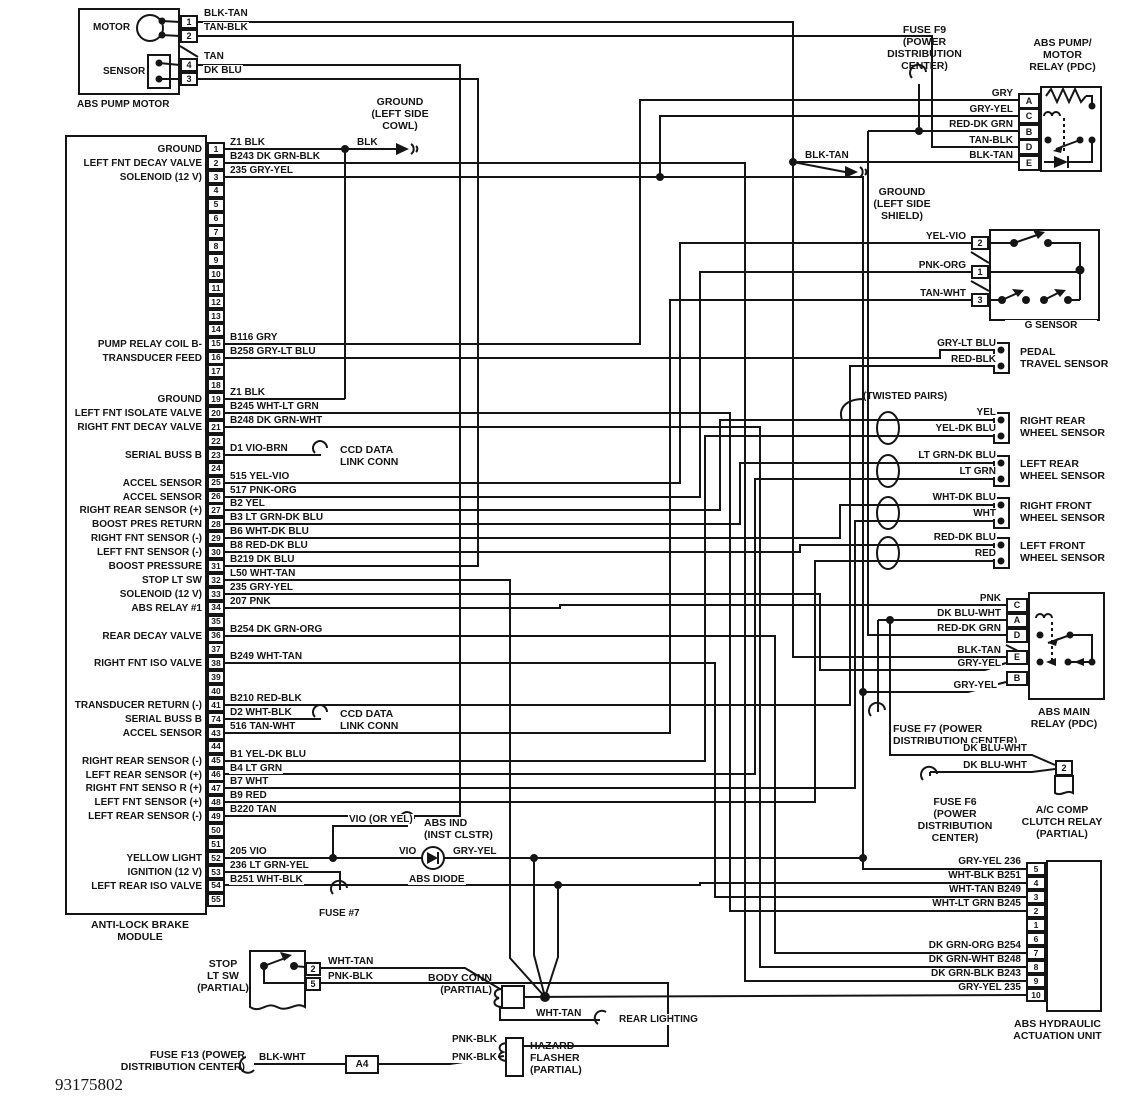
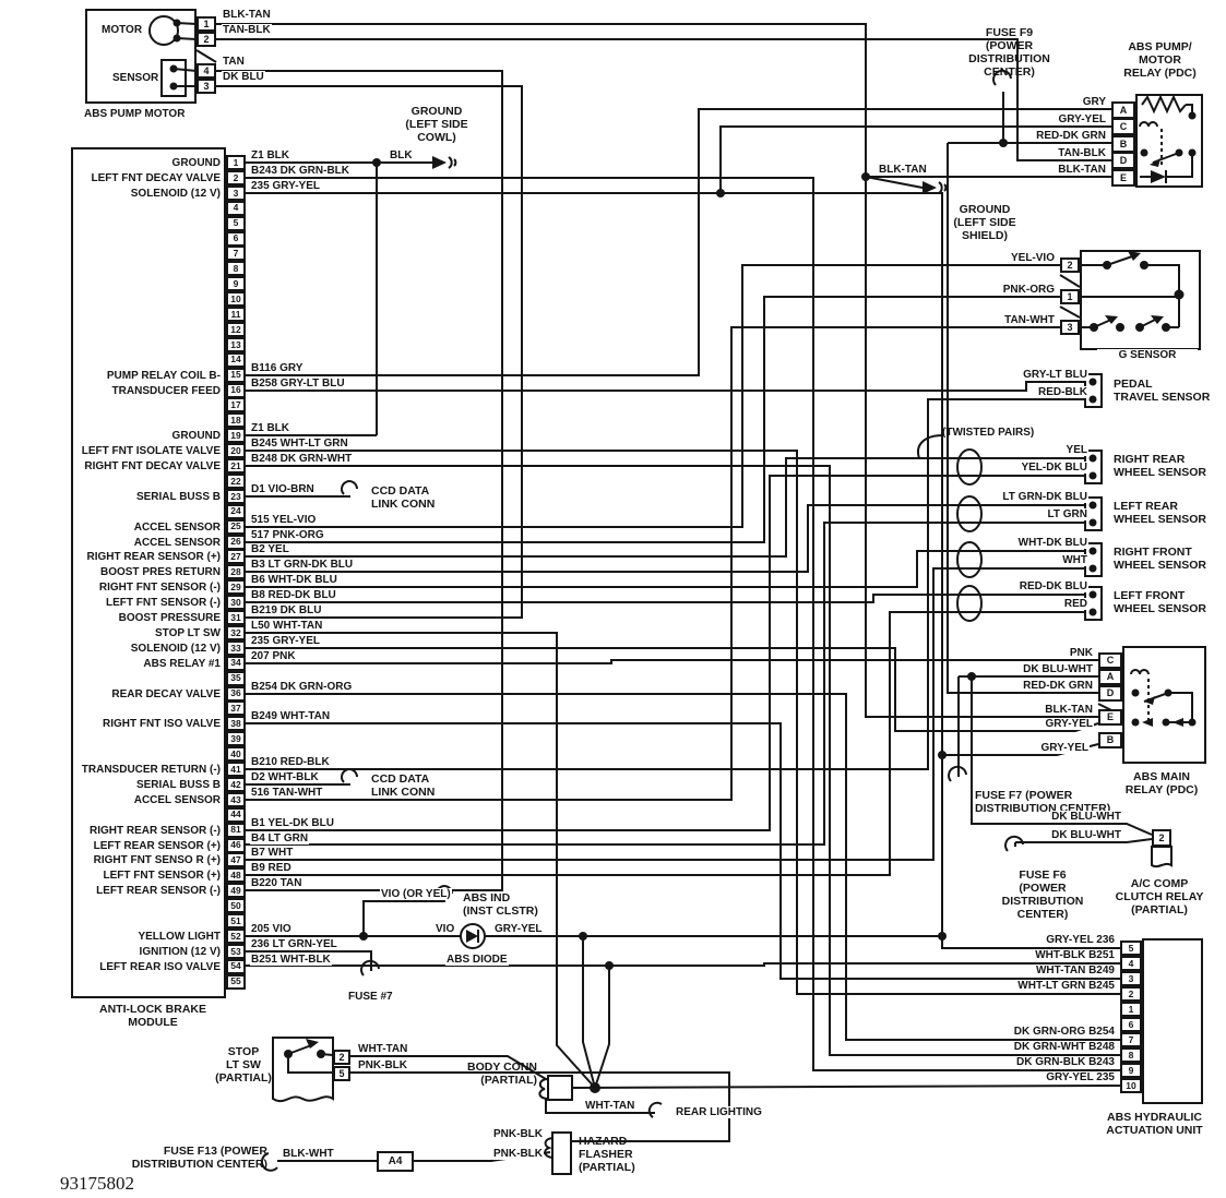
  MOTOR
  SENSOR
  ABS PUMP MOTOR
  GROUND
  (LEFT SIDE
  COWL)
  BLK
  GROUND
  (LEFT SIDE
  SHIELD)
  BLK-TAN
  FUSE F9
  (POWER
  DISTRIBUTION
  CENTER)
  ABS PUMP/
  MOTOR
  RELAY (PDC)
  G SENSOR
  PEDAL
  TRAVEL SENSOR
  (TWISTED PAIRS)
  ABS MAIN
  RELAY (PDC)
  FUSE F7 (POWER
  DISTRIBUTION CENTER)
  FUSE F6
  (POWER
  DISTRIBUTION
  CENTER)
  A/C COMP
  CLUTCH RELAY
  (PARTIAL)
  2
  DK BLU-WHT
  DK BLU-WHT
  GRY-YEL
  ABS HYDRAULIC
  ACTUATION UNIT
  CCD DATA
  LINK CONN
  CCD DATA
  LINK CONN
  VIO (OR YEL)
  ABS IND
  (INST CLSTR)
  VIO
  GRY-YEL
  ABS DIODE
  FUSE #7
  ANTI-LOCK BRAKE
  MODULE
  STOP
  LT SW
  (PARTIAL)
  BODY CONN
  (PARTIAL)
  WHT-TAN
  REAR LIGHTING
  HAZARD
  FLASHER
  (PARTIAL)
  PNK-BLK
  PNK-BLK
  FUSE F13 (POWER
  DISTRIBUTION CENTER)
  BLK-WHT
  A4
  93175802
  1
  GROUND
  Z1 BLK
  2
  LEFT FNT DECAY VALVE
  B243 DK GRN-BLK
  3
  SOLENOID (12 V)
  235 GRY-YEL
  4
  5
  6
  7
  8
  9
  10
  11
  12
  13
  14
  15
  PUMP RELAY COIL B-
  B116 GRY
  16
  TRANSDUCER FEED
  B258 GRY-LT BLU
  17
  18
  19
  GROUND
  Z1 BLK
  20
  LEFT FNT ISOLATE VALVE
  B245 WHT-LT GRN
  21
  RIGHT FNT DECAY VALVE
  B248 DK GRN-WHT
  22
  23
  SERIAL BUSS B
  D1 VIO-BRN
  24
  25
  ACCEL SENSOR
  515 YEL-VIO
  26
  ACCEL SENSOR
  517 PNK-ORG
  27
  RIGHT REAR SENSOR (+)
  B2 YEL
  28
  BOOST PRES RETURN
  B3 LT GRN-DK BLU
  29
  RIGHT FNT SENSOR (-)
  B6 WHT-DK BLU
  30
  LEFT FNT SENSOR (-)
  B8 RED-DK BLU
  31
  BOOST PRESSURE
  B219 DK BLU
  32
  STOP LT SW
  L50 WHT-TAN
  33
  SOLENOID (12 V)
  235 GRY-YEL
  34
  ABS RELAY #1
  207 PNK
  35
  36
  REAR DECAY VALVE
  B254 DK GRN-ORG
  37
  38
  RIGHT FNT ISO VALVE
  B249 WHT-TAN
  39
  40
  41
  TRANSDUCER RETURN (-)
  B210 RED-BLK
- 74
+ 42
  SERIAL BUSS B
  D2 WHT-BLK
  43
  ACCEL SENSOR
  516 TAN-WHT
  44
- 45
+ 81
  RIGHT REAR SENSOR (-)
  B1 YEL-DK BLU
  46
  LEFT REAR SENSOR (+)
  B4 LT GRN
  47
  RIGHT FNT SENSO R (+)
  B7 WHT
  48
  LEFT FNT SENSOR (+)
  B9 RED
  49
  LEFT REAR SENSOR (-)
  B220 TAN
  50
  51
  52
  YELLOW LIGHT
  205 VIO
  53
  IGNITION (12 V)
  236 LT GRN-YEL
  54
  LEFT REAR ISO VALVE
  B251 WHT-BLK
  55
  1
  BLK-TAN
  2
  TAN-BLK
  4
  TAN
  3
  DK BLU
  A
  GRY
  C
  GRY-YEL
  B
  RED-DK GRN
  D
  TAN-BLK
  E
  BLK-TAN
  2
  YEL-VIO
  1
  PNK-ORG
  3
  TAN-WHT
  GRY-LT BLU
  RED-BLK
  RIGHT REAR
  WHEEL SENSOR
  YEL
  YEL-DK BLU
  LEFT REAR
  WHEEL SENSOR
  LT GRN-DK BLU
  LT GRN
  RIGHT FRONT
  WHEEL SENSOR
  WHT-DK BLU
  WHT
  LEFT FRONT
  WHEEL SENSOR
  RED-DK BLU
  RED
  C
  PNK
  A
  DK BLU-WHT
  D
  RED-DK GRN
  E
  BLK-TAN
  B
  GRY-YEL
  5
  GRY-YEL 236
  4
  WHT-BLK B251
  3
  WHT-TAN B249
  2
  WHT-LT GRN B245
  1
  6
  7
  DK GRN-ORG B254
  8
  DK GRN-WHT B248
  9
  DK GRN-BLK B243
  10
  GRY-YEL 235
  2
  WHT-TAN
  5
  PNK-BLK
